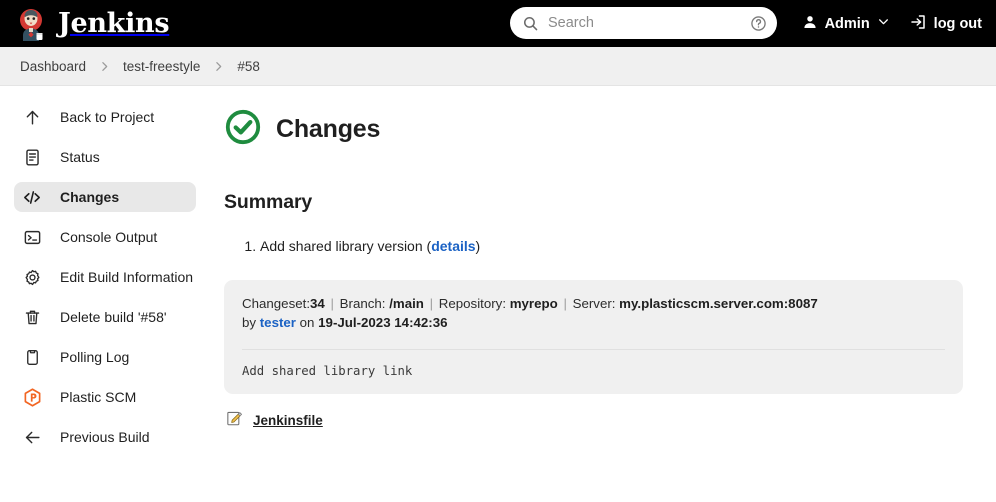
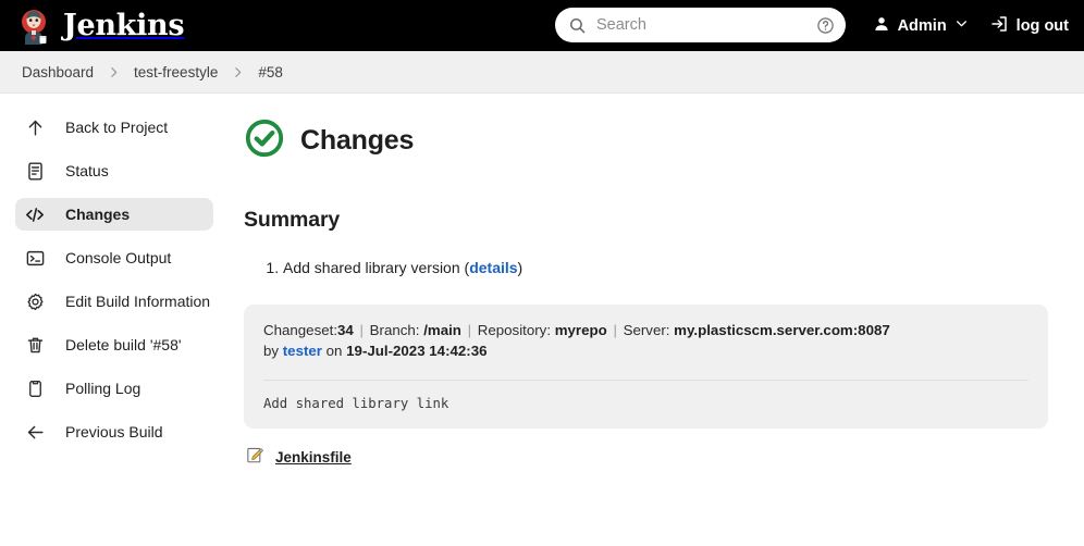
  Jenkins
  Search
  Admin
  log out
  Dashboard
  test-freestyle
  #58
  Back to Project
  Status
  Changes
  Console Output
  Edit Build Information
  Delete build '#58'
  Polling Log
- Plastic SCM
  Previous Build
  Changes
  Summary
  Add shared library version (details)
  Changeset:34 | Branch: /main | Repository: myrepo | Server: my.plasticscm.server.com:8087
  by tester on 19-Jul-2023 14:42:36
  Add shared library link
  Jenkinsfile
